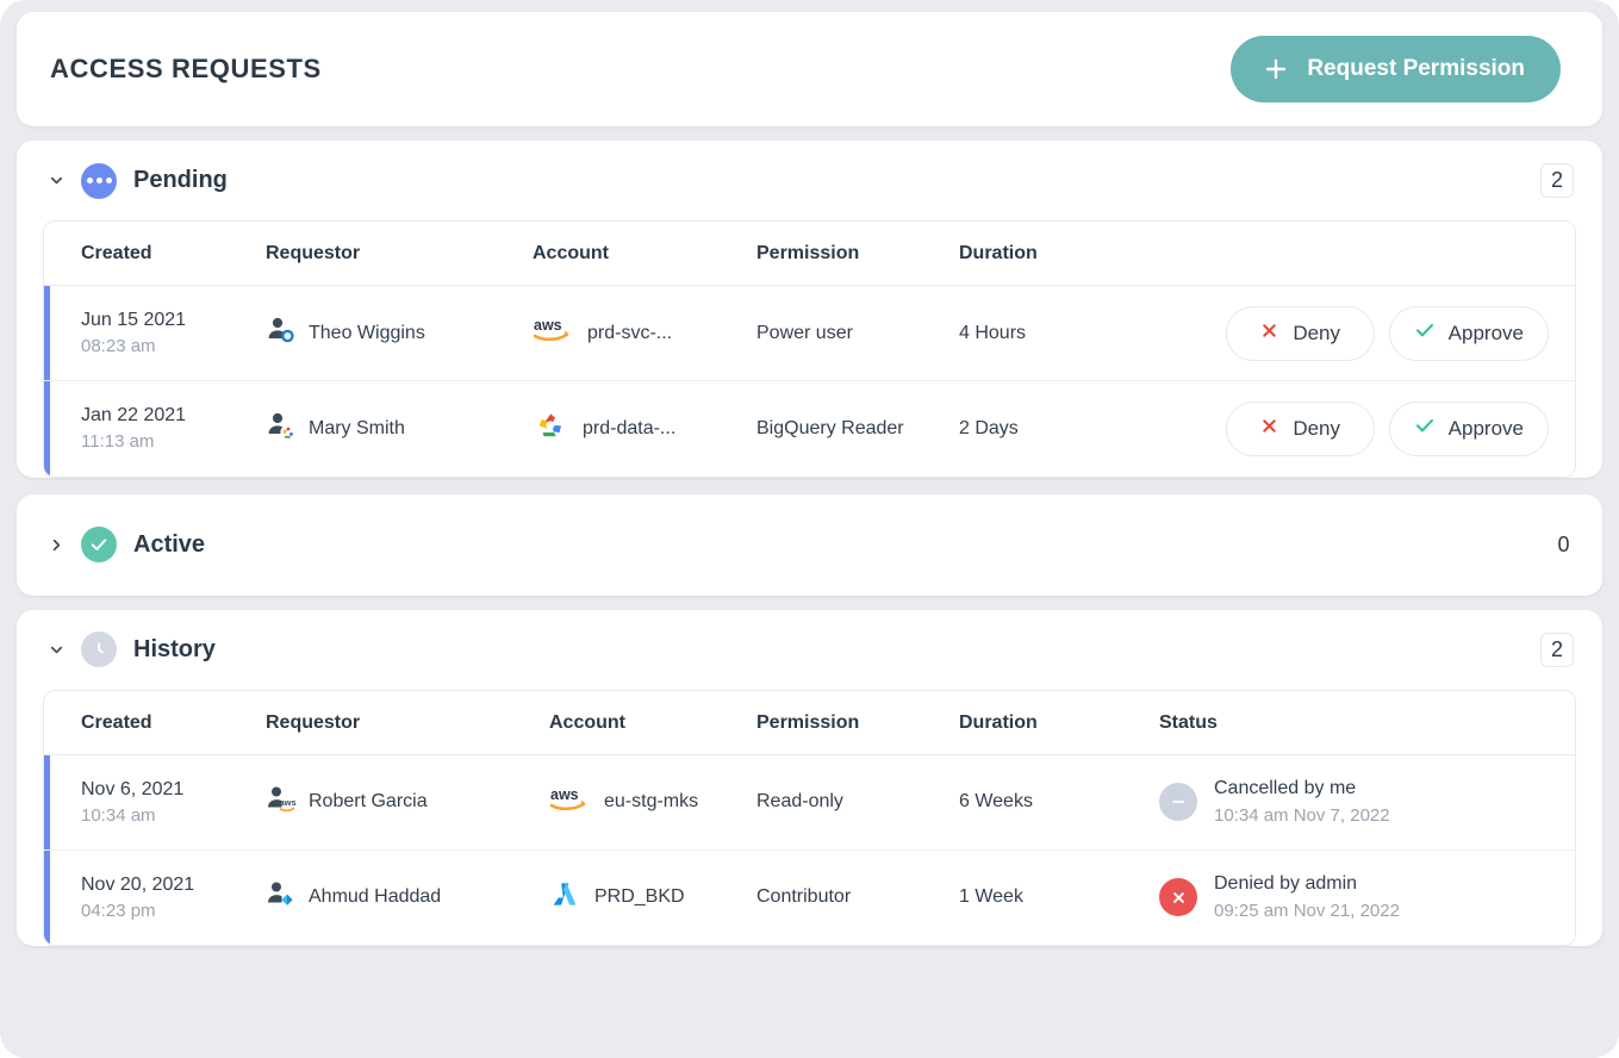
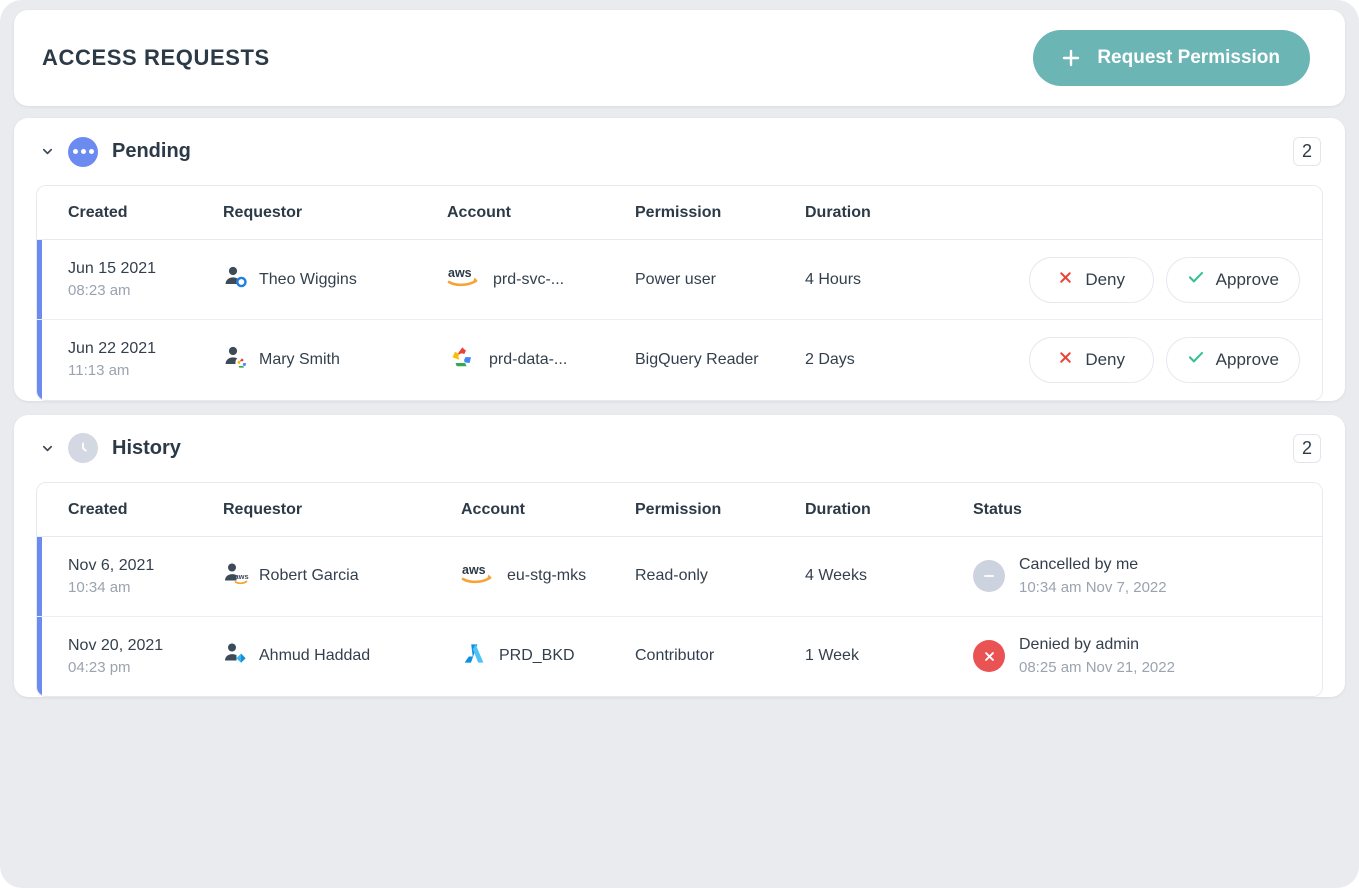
  ACCESS REQUESTS
  Request Permission
  Pending
  2
  	Created	Requestor	Account	Permission	Duration
  	Jun 15 2021 08:23 am	Theo Wiggins	aws prd-svc-...	Power user	4 Hours	Deny Approve
- 	Jan 22 2021 11:13 am	Mary Smith	prd-data-...	BigQuery Reader	2 Days	Deny Approve
+ 	Jun 22 2021 11:13 am	Mary Smith	prd-data-...	BigQuery Reader	2 Days	Deny Approve
- Active
- 0
  History
  2
  	Created	Requestor	Account	Permission	Duration	Status
- 	Nov 6, 2021 10:34 am	aws Robert Garcia	aws eu-stg-mks	Read-only	6 Weeks	Cancelled by me 10:34 am Nov 7, 2022
+ 	Nov 6, 2021 10:34 am	aws Robert Garcia	aws eu-stg-mks	Read-only	4 Weeks	Cancelled by me 10:34 am Nov 7, 2022
- 	Nov 20, 2021 04:23 pm	Ahmud Haddad	PRD_BKD	Contributor	1 Week	Denied by admin 09:25 am Nov 21, 2022
+ 	Nov 20, 2021 04:23 pm	Ahmud Haddad	PRD_BKD	Contributor	1 Week	Denied by admin 08:25 am Nov 21, 2022
